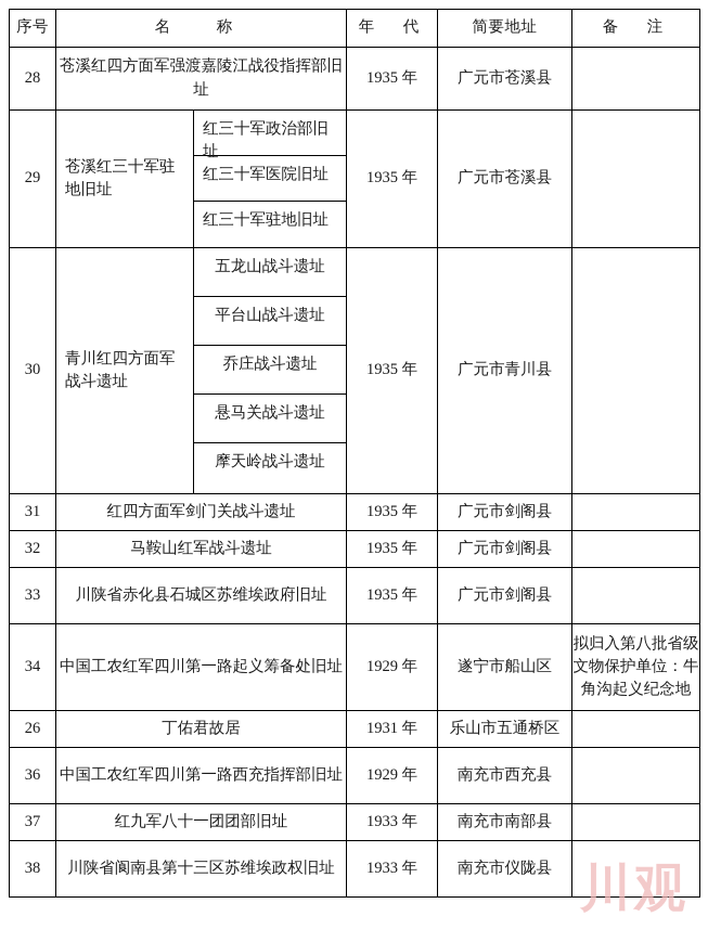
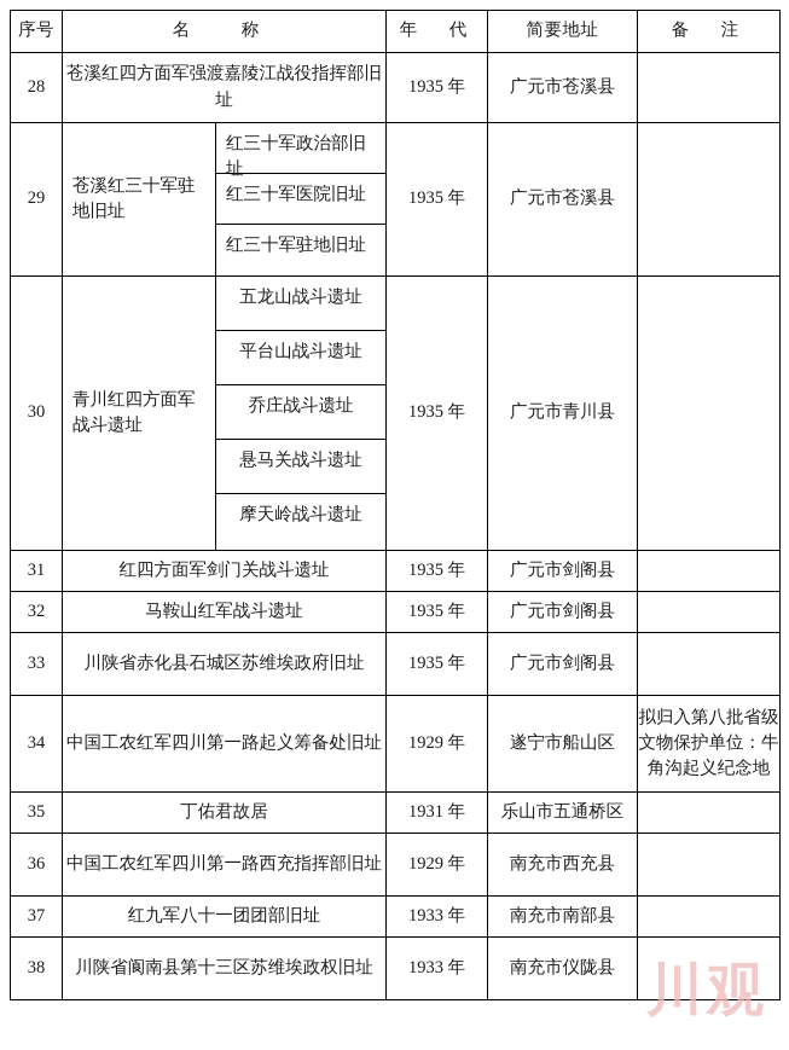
  序号	名 称	年 代	简要地址	备 注
  28	苍溪红四方面军强渡嘉陵江战役指挥部旧址	1935 年	广元市苍溪县
  29	苍溪红三十军驻地旧址 红三十军政治部旧址 红三十军医院旧址 红三十军驻地旧址	1935 年	广元市苍溪县
  30	青川红四方面军战斗遗址 五龙山战斗遗址 平台山战斗遗址 乔庄战斗遗址 悬马关战斗遗址 摩天岭战斗遗址	1935 年	广元市青川县
  31	红四方面军剑门关战斗遗址	1935 年	广元市剑阁县
  32	马鞍山红军战斗遗址	1935 年	广元市剑阁县
  33	川陕省赤化县石城区苏维埃政府旧址	1935 年	广元市剑阁县
  34	中国工农红军四川第一路起义筹备处旧址	1929 年	遂宁市船山区	拟归入第八批省级文物保护单位：牛角沟起义纪念地
- 26	丁佑君故居	1931 年	乐山市五通桥区
+ 35	丁佑君故居	1931 年	乐山市五通桥区
  36	中国工农红军四川第一路西充指挥部旧址	1929 年	南充市西充县
  37	红九军八十一团团部旧址	1933 年	南充市南部县
  38	川陕省阆南县第十三区苏维埃政权旧址	1933 年	南充市仪陇县
  川观
